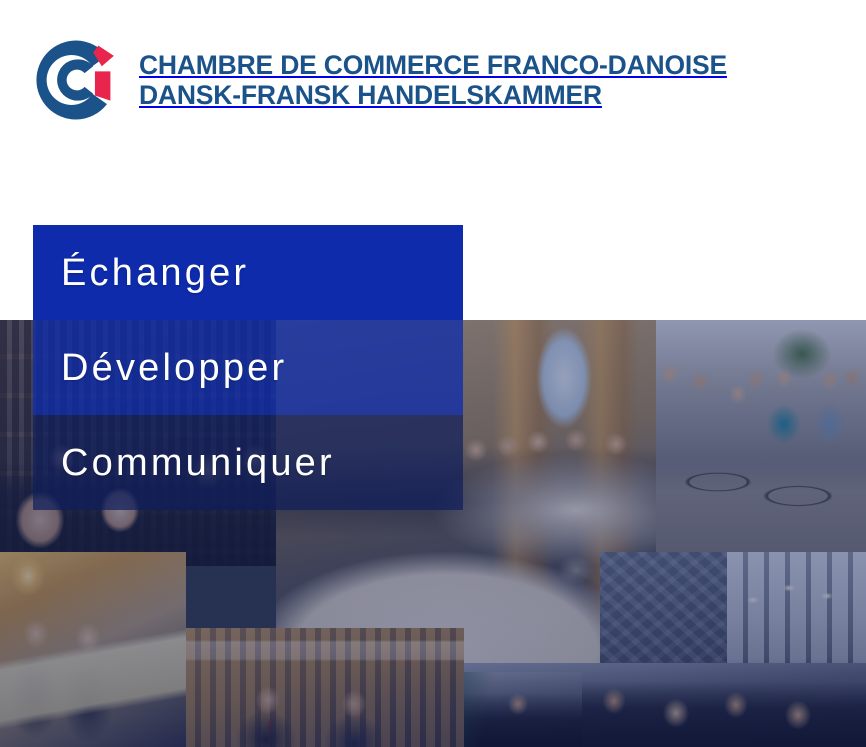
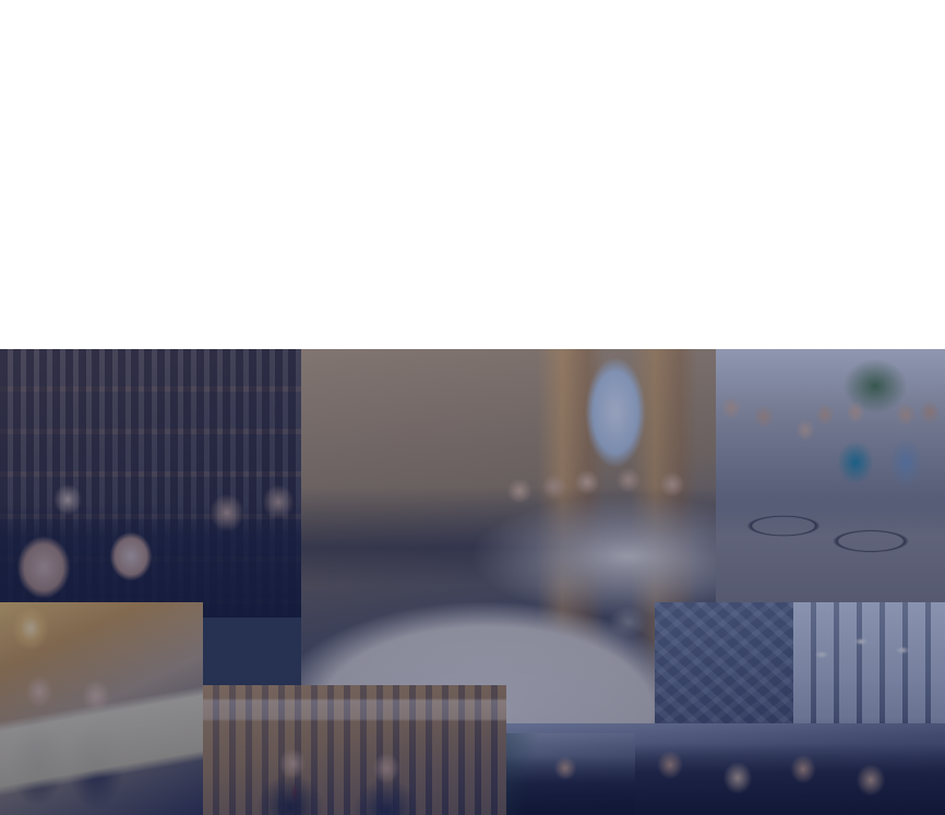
- CHAMBRE DE COMMERCE FRANCO-DANOISE
- DANSK-FRANSK HANDELSKAMMER
- Échanger
- Développer
- Communiquer
